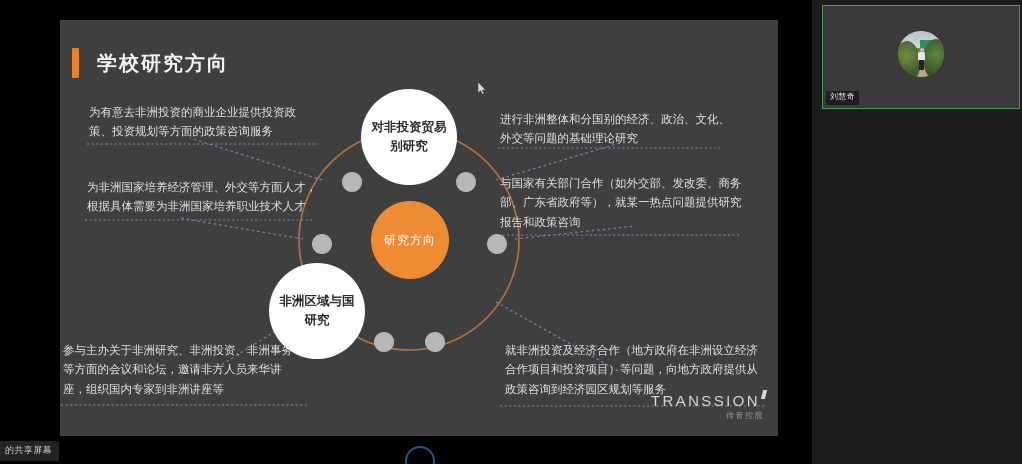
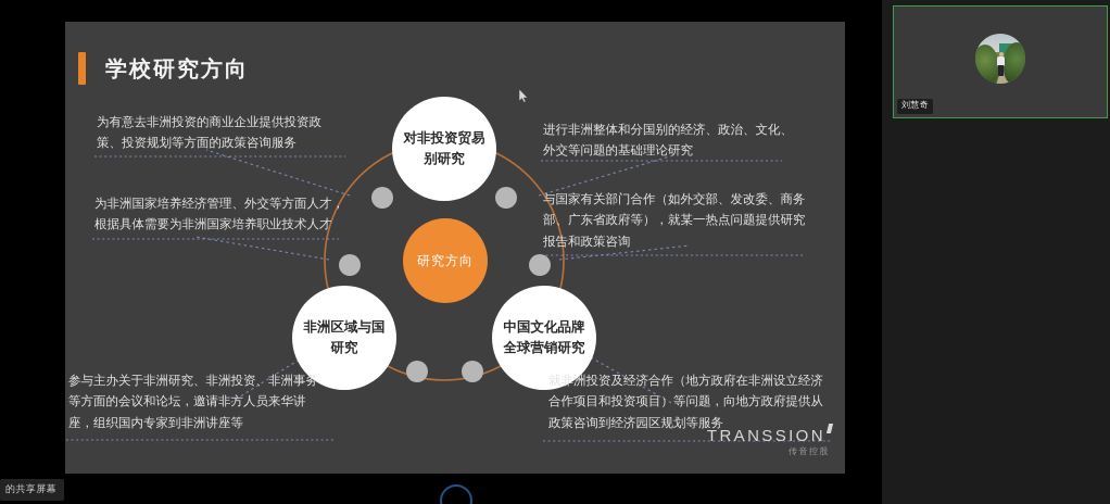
  学校研究方向
  对非投资贸易
  别研究
  非洲区域与国
  研究
+ 中国文化品牌
+ 全球营销研究
  研究方向
  为有意去非洲投资的商业企业提供投资政策、投资规划等方面的政策咨询服务
  为非洲国家培养经济管理、外交等方面人才，根据具体需要为非洲国家培养职业技术人才
  参与主办关于非洲研究、非洲投资、非洲事务等方面的会议和论坛，邀请非方人员来华讲座，组织国内专家到非洲讲座等
  进行非洲整体和分国别的经济、政治、文化、外交等问题的基础理论研究
  与国家有关部门合作（如外交部、发改委、商务部、广东省政府等），就某一热点问题提供研究报告和政策咨询
  就非洲投资及经济合作（地方政府在非洲设立经济合作项目和投资项目）等问题，向地方政府提供从政策咨询到经济园区规划等服务
  TRANSSION
  传音控股
  的共享屏幕
  刘慧奇
